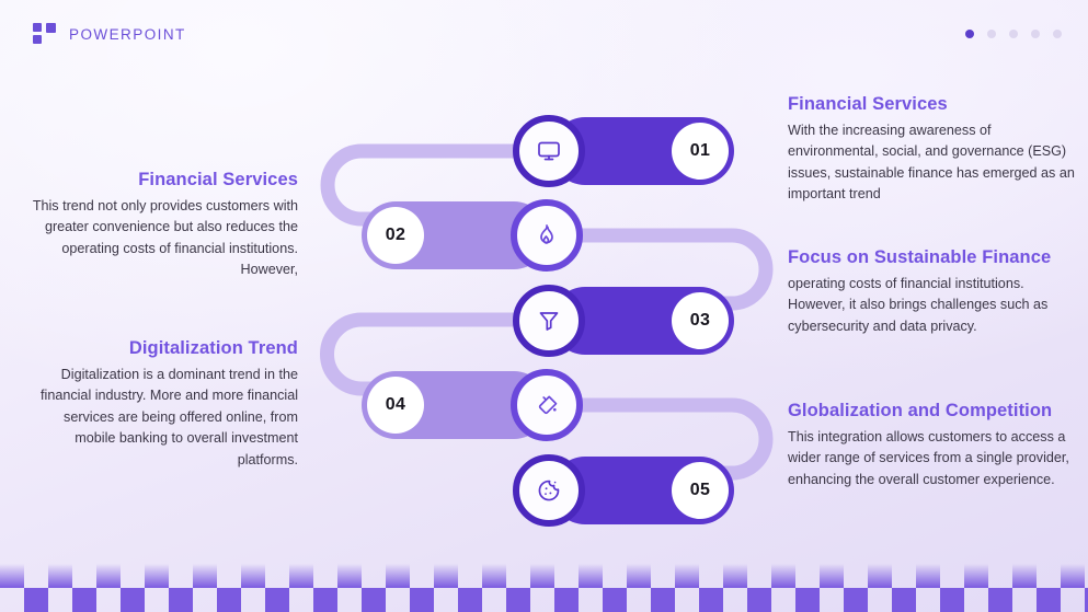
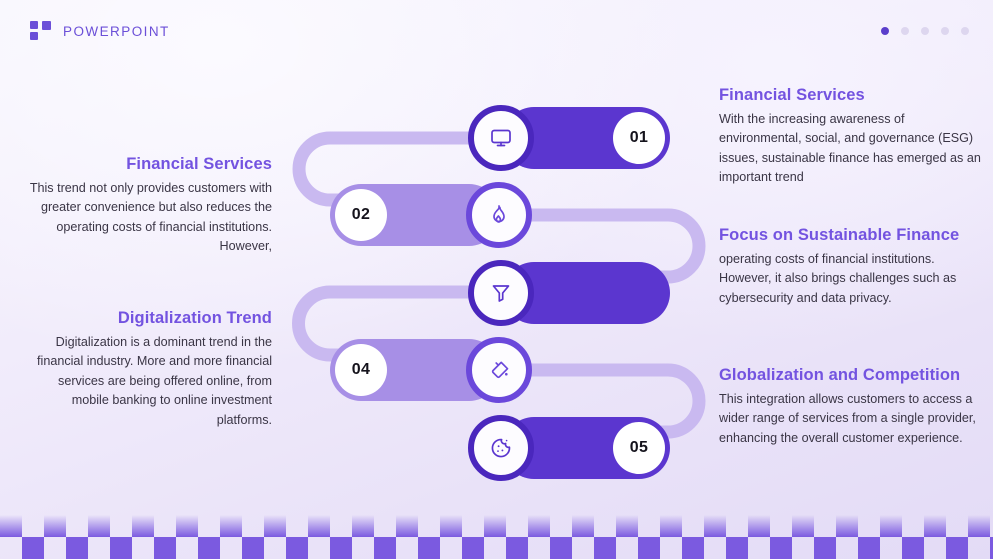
  POWERPOINT
  01
  02
- 03
  04
  05
  Financial Services
  This trend not only provides customers with greater convenience but also reduces the operating costs of financial institutions. However,
  Digitalization Trend
- Digitalization is a dominant trend in the financial industry. More and more financial services are being offered online, from mobile banking to overall investment platforms.
+ Digitalization is a dominant trend in the financial industry. More and more financial services are being offered online, from mobile banking to online investment platforms.
  Financial Services
  With the increasing awareness of environmental, social, and governance (ESG) issues, sustainable finance has emerged as an important trend
  Focus on Sustainable Finance
  operating costs of financial institutions. However, it also brings challenges such as cybersecurity and data privacy.
  Globalization and Competition
  This integration allows customers to access a wider range of services from a single provider, enhancing the overall customer experience.
